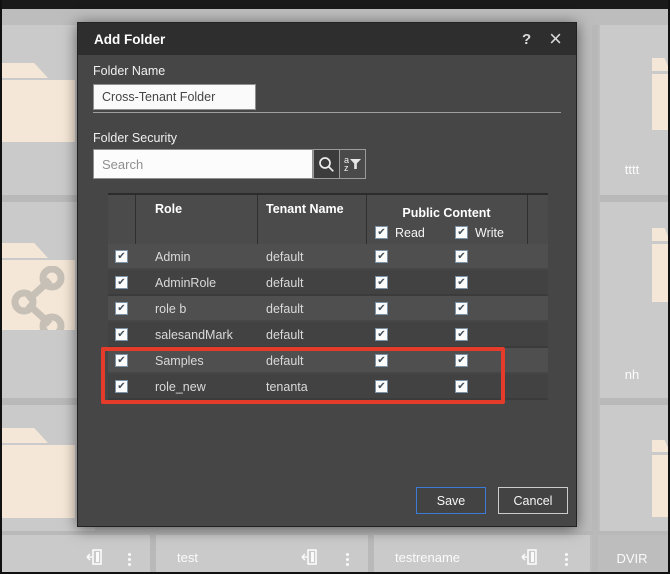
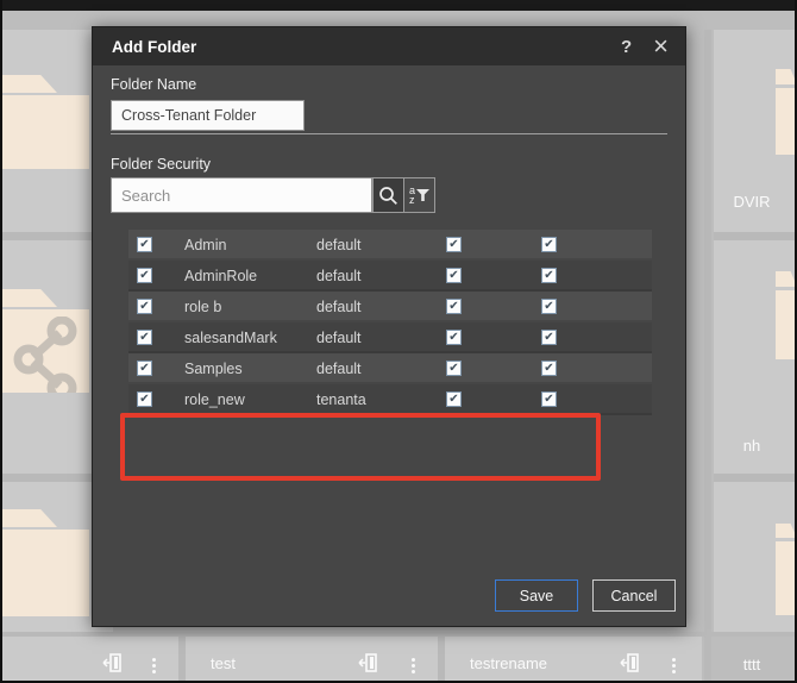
- tttt
+ DVIR
  nh
- DVIR
+ tttt
  test
  testrename
  Add Folder
  ?
  ×
  Folder Name
  Cross-Tenant Folder
  Folder Security
  Search
  a
  z
- Role
- Tenant Name
- Public Content
- Read
- Write
  Admin
  default
  AdminRole
  default
  role b
  default
  salesandMark
  default
  Samples
  default
  role_new
  tenanta
  Save
  Cancel
